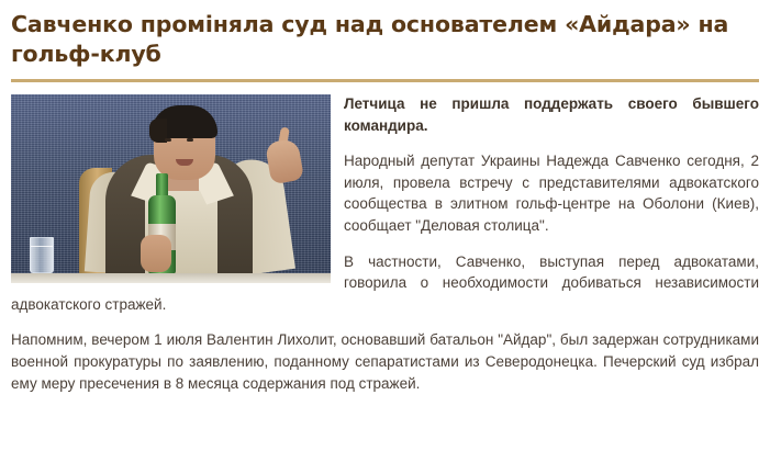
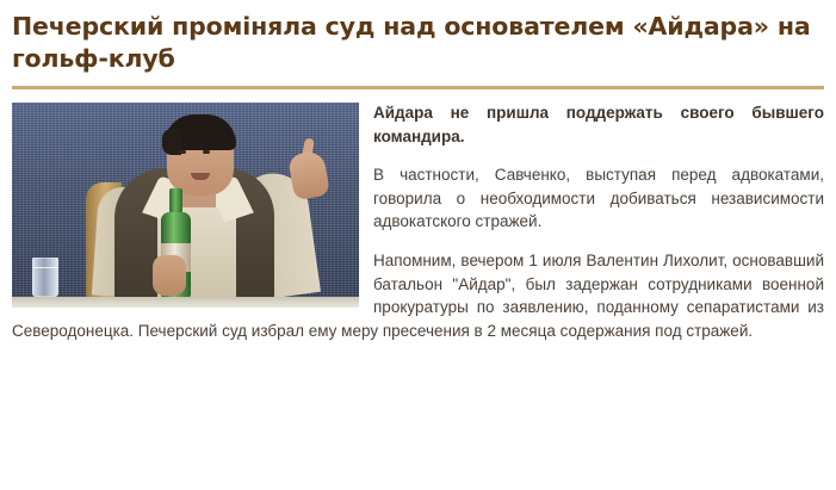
- Савченко проміняла суд над основателем «Айдара» на гольф-клуб
+ Печерский проміняла суд над основателем «Айдара» на гольф-клуб
- Летчица не пришла поддержать своего бывшего командира.
+ Айдара не пришла поддержать своего бывшего командира.
- Народный депутат Украины Надежда Савченко сегодня, 2 июля, провела встречу с представителями адвокатского сообщества в элитном гольф-центре на Оболони (Киев), сообщает "Деловая столица".
  В частности, Савченко, выступая перед адвокатами, говорила о необходимости добиваться независимости адвокатского стражей.
- Напомним, вечером 1 июля Валентин Лихолит, основавший батальон "Айдар", был задержан сотрудниками военной прокуратуры по заявлению, поданному сепаратистами из Северодонецка. Печерский суд избрал ему меру пресечения в 8 месяца содержания под стражей.
+ Напомним, вечером 1 июля Валентин Лихолит, основавший батальон "Айдар", был задержан сотрудниками военной прокуратуры по заявлению, поданному сепаратистами из Северодонецка. Печерский суд избрал ему меру пресечения в 2 месяца содержания под стражей.
